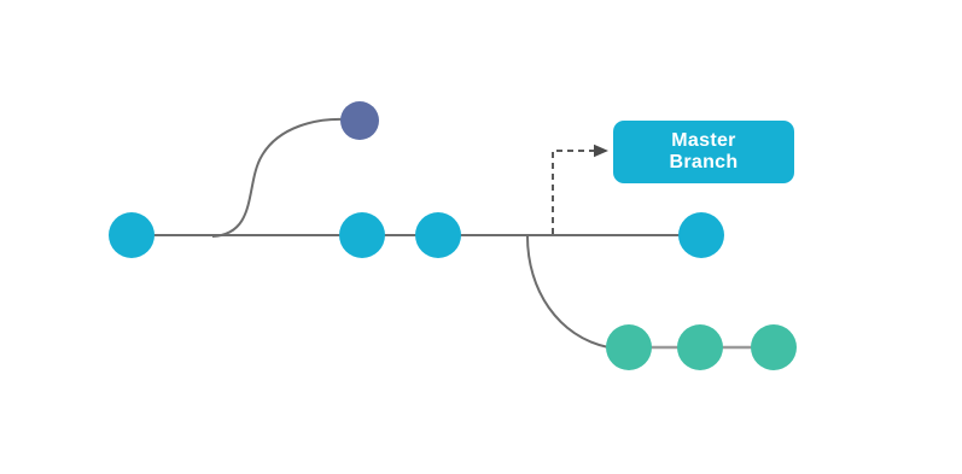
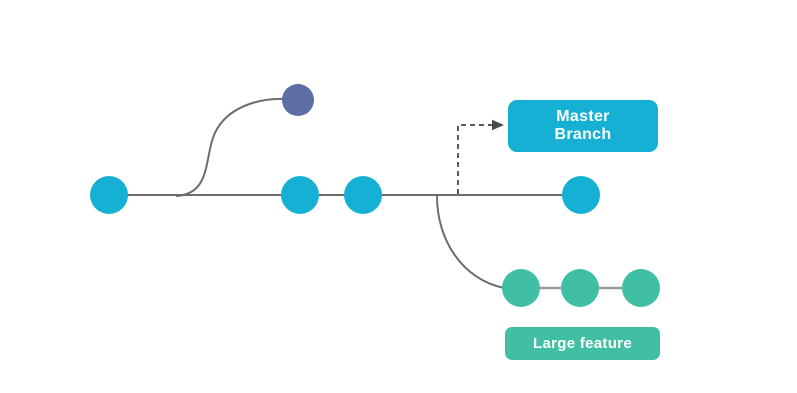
  Master
  Branch
+ Large feature
